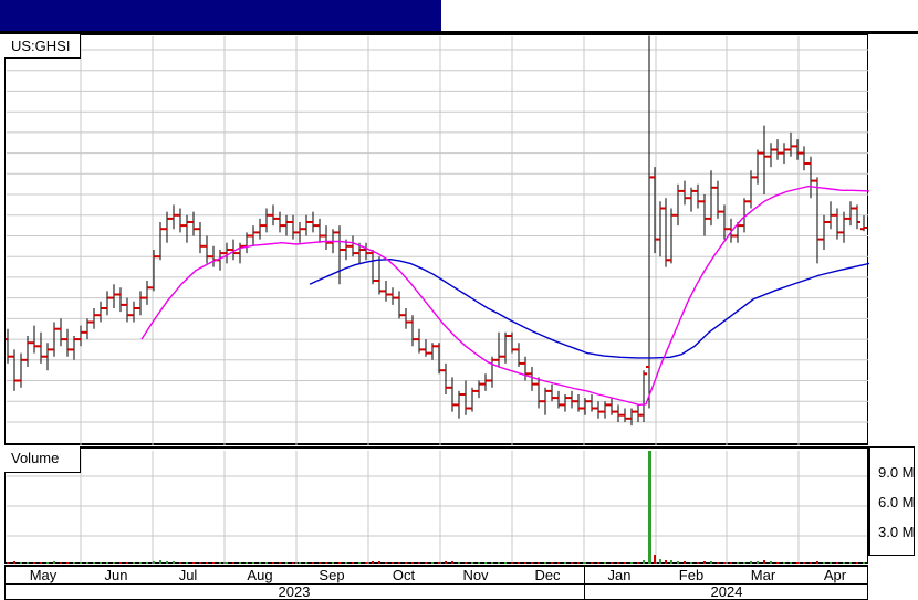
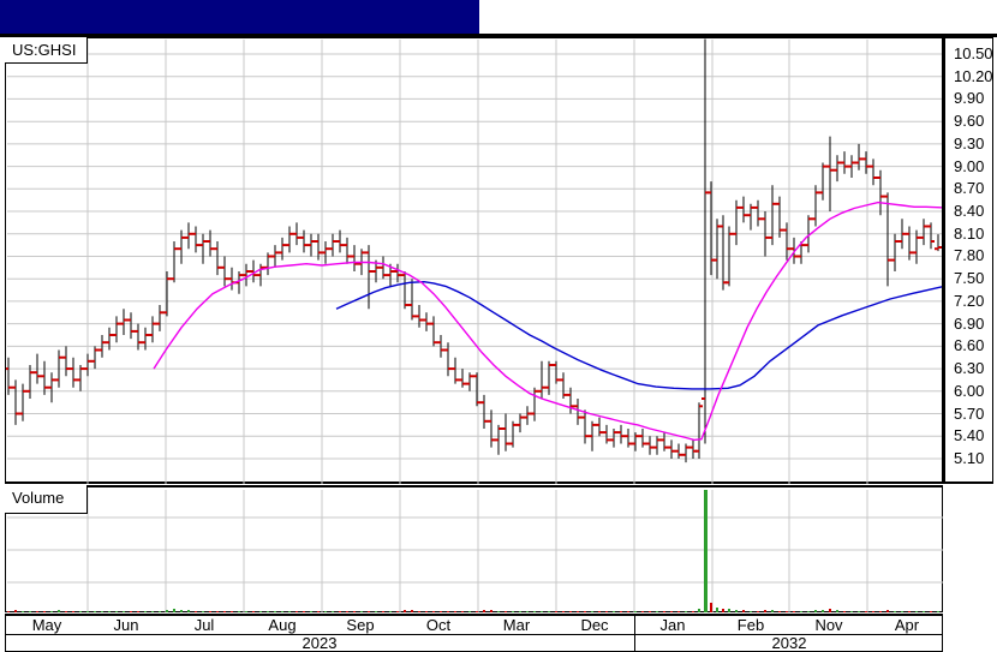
  US:GHSI
+ 10.50
+ 10.20
+ 9.90
+ 9.60
+ 9.30
+ 9.00
+ 8.70
+ 8.40
+ 8.10
+ 7.80
+ 7.50
+ 7.20
+ 6.90
+ 6.60
+ 6.30
+ 6.00
+ 5.70
+ 5.40
+ 5.10
  Volume
- 9.0 M
- 6.0 M
- 3.0 M
  May
  Jun
  Jul
  Aug
  Sep
  Oct
- Nov
+ Mar
  Dec
  Jan
  Feb
- Mar
+ Nov
  Apr
  2023
- 2024
+ 2032
